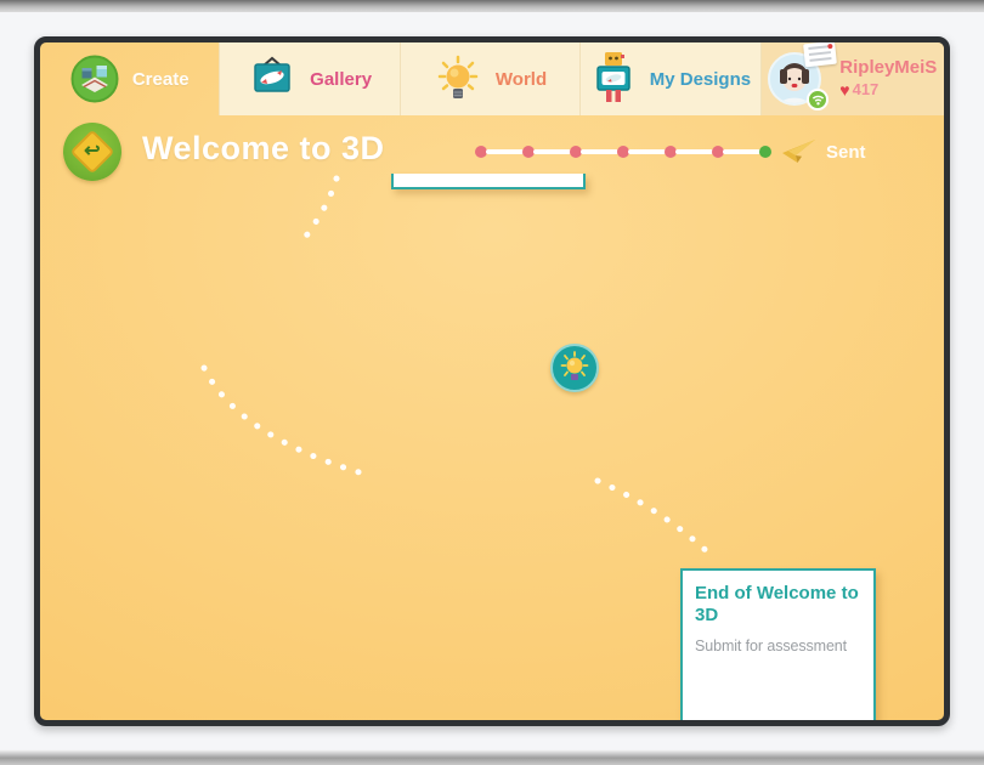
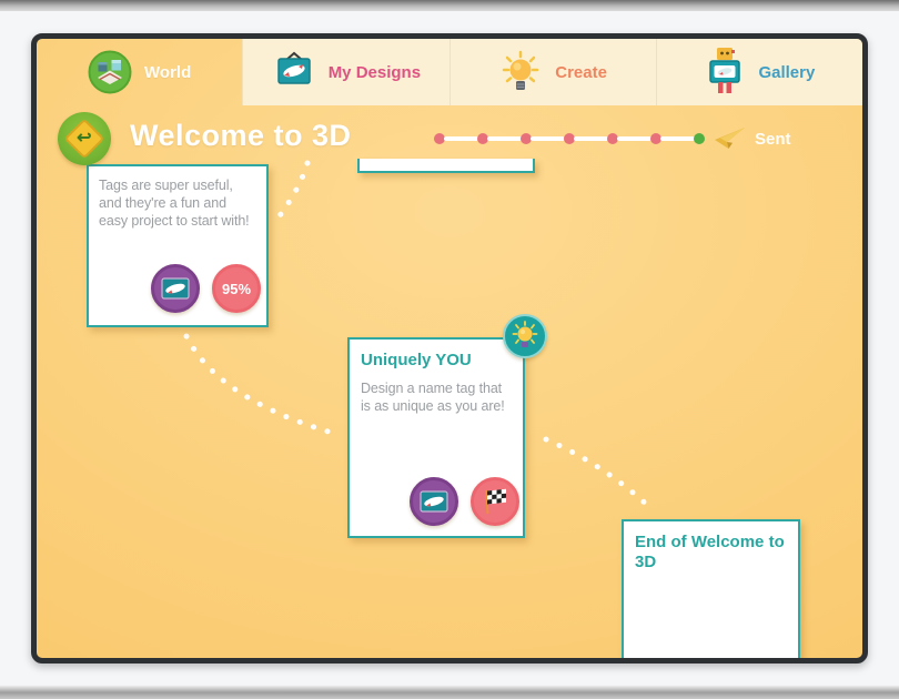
- Create
+ World
- Gallery
+ My Designs
- World
+ Create
- My Designs
+ Gallery
- RipleyMeiS
- ♥
- 417
  Welcome to 3D
  Sent
+ Tags are super useful, and they're a fun and easy project to start with!
+ 95%
+ Uniquely YOU
+ Design a name tag that is as unique as you are!
  End of Welcome to 3D
- Submit for assessment
